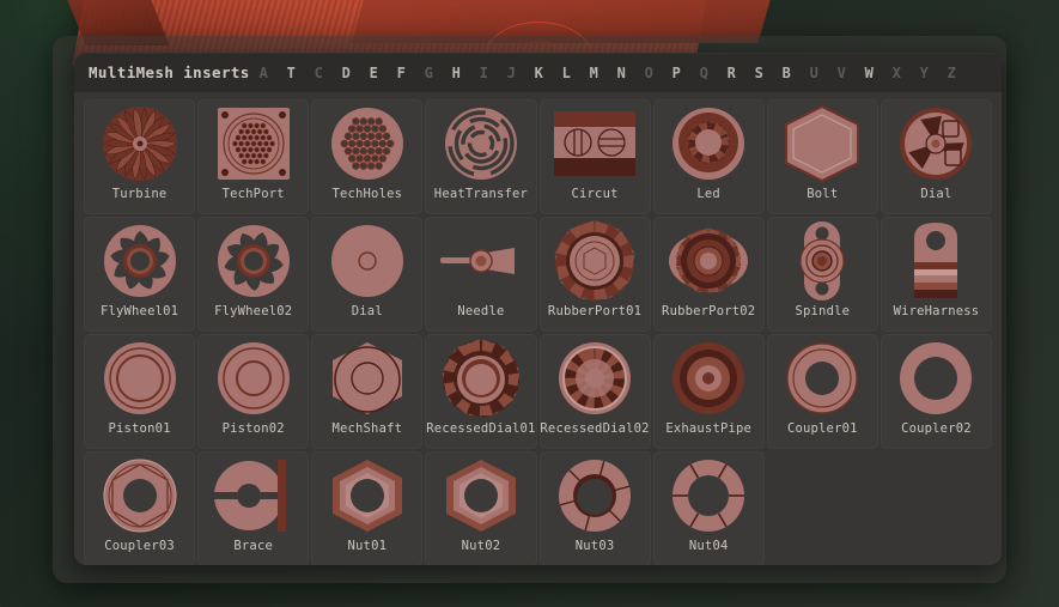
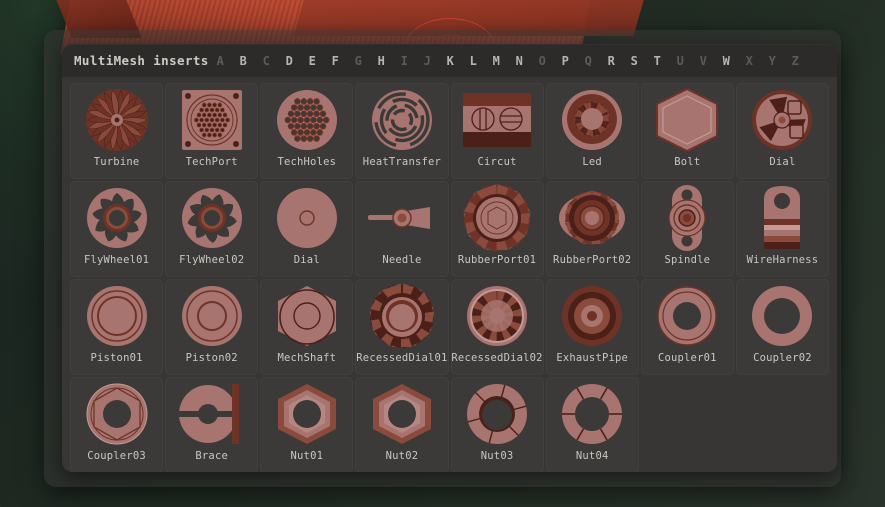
  MultiMesh inserts
  A
- T
+ B
  C
  D
  E
  F
  G
  H
  I
  J
  K
  L
  M
  N
  O
  P
  Q
  R
  S
- B
+ T
  U
  V
  W
  X
  Y
  Z
  Turbine
  TechPort
  TechHoles
  HeatTransfer
  Circut
  Led
  Bolt
  Dial
  FlyWheel01
  FlyWheel02
  Dial
  Needle
  RubberPort01
  RubberPort02
  Spindle
  WireHarness
  Piston01
  Piston02
  MechShaft
  RecessedDial01
  RecessedDial02
  ExhaustPipe
  Coupler01
  Coupler02
  Coupler03
  Brace
  Nut01
  Nut02
  Nut03
  Nut04
